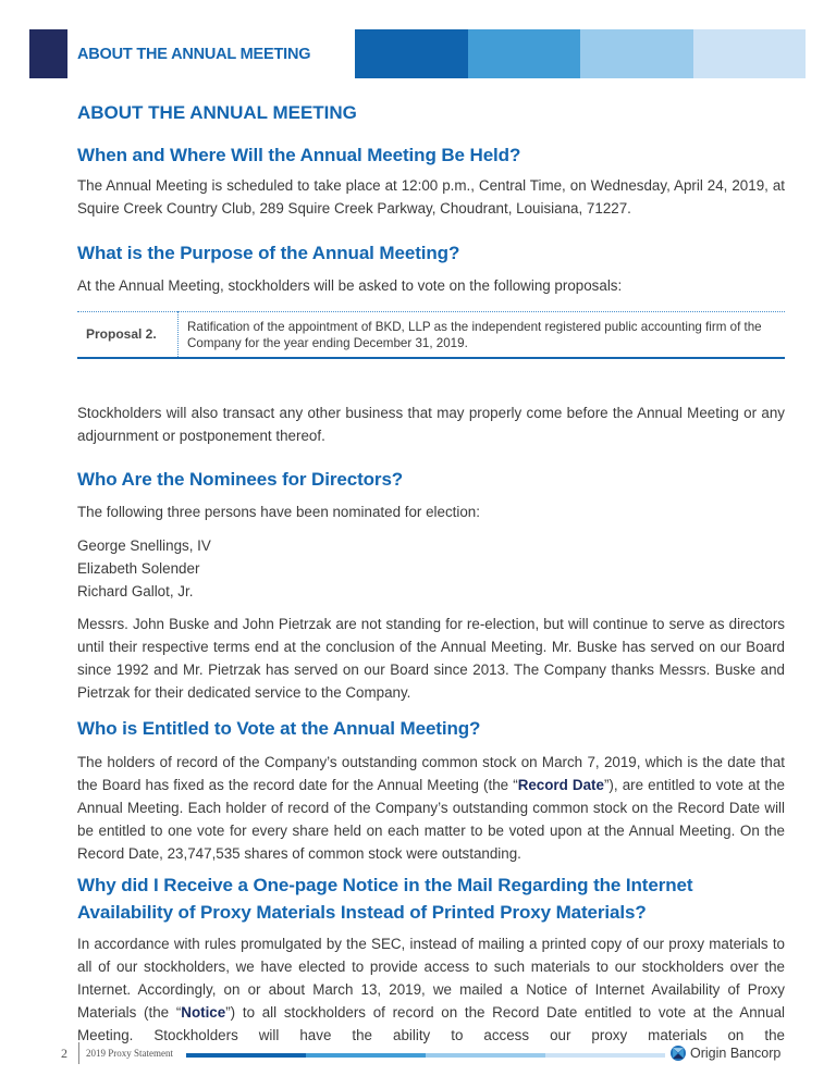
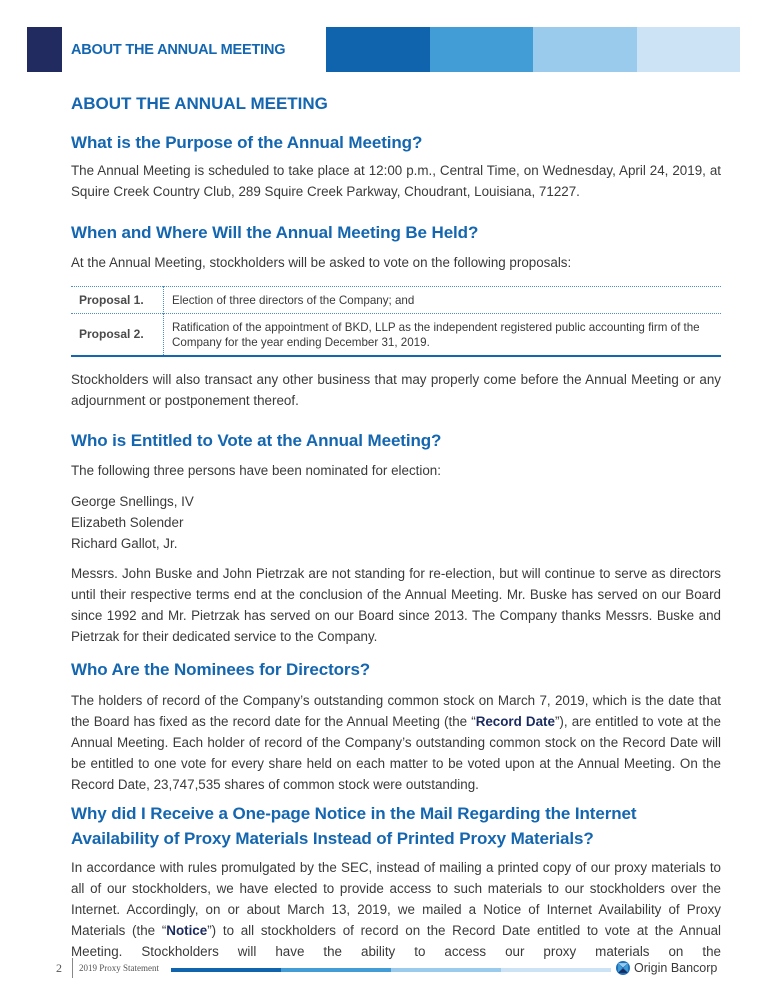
  ABOUT THE ANNUAL MEETING
  ABOUT THE ANNUAL MEETING
- When and Where Will the Annual Meeting Be Held?
+ What is the Purpose of the Annual Meeting?
  The Annual Meeting is scheduled to take place at 12:00 p.m., Central Time, on Wednesday, April 24, 2019, at Squire Creek Country Club, 289 Squire Creek Parkway, Choudrant, Louisiana, 71227.
- What is the Purpose of the Annual Meeting?
+ When and Where Will the Annual Meeting Be Held?
  At the Annual Meeting, stockholders will be asked to vote on the following proposals:
+ Proposal 1.	Election of three directors of the Company; and
  Proposal 2.	Ratification of the appointment of BKD, LLP as the independent registered public accounting firm of the Company for the year ending December 31, 2019.
  Stockholders will also transact any other business that may properly come before the Annual Meeting or any adjournment or postponement thereof.
- Who Are the Nominees for Directors?
+ Who is Entitled to Vote at the Annual Meeting?
  The following three persons have been nominated for election:
  George Snellings, IV
  Elizabeth Solender
  Richard Gallot, Jr.
  Messrs. John Buske and John Pietrzak are not standing for re-election, but will continue to serve as directors until their respective terms end at the conclusion of the Annual Meeting. Mr. Buske has served on our Board since 1992 and Mr. Pietrzak has served on our Board since 2013. The Company thanks Messrs. Buske and Pietrzak for their dedicated service to the Company.
- Who is Entitled to Vote at the Annual Meeting?
+ Who Are the Nominees for Directors?
  The holders of record of the Company’s outstanding common stock on March 7, 2019, which is the date that the Board has fixed as the record date for the Annual Meeting (the “Record Date”), are entitled to vote at the Annual Meeting. Each holder of record of the Company’s outstanding common stock on the Record Date will be entitled to one vote for every share held on each matter to be voted upon at the Annual Meeting. On the Record Date, 23,747,535 shares of common stock were outstanding.
  Why did I Receive a One-page Notice in the Mail Regarding the Internet Availability of Proxy Materials Instead of Printed Proxy Materials?
  In accordance with rules promulgated by the SEC, instead of mailing a printed copy of our proxy materials to all of our stockholders, we have elected to provide access to such materials to our stockholders over the Internet. Accordingly, on or about March 13, 2019, we mailed a Notice of Internet Availability of Proxy Materials (the “Notice”) to all stockholders of record on the Record Date entitled to vote at the Annual Meeting. Stockholders will have the ability to access our proxy materials on the
  2
  2019 Proxy Statement
  Origin Bancorp
